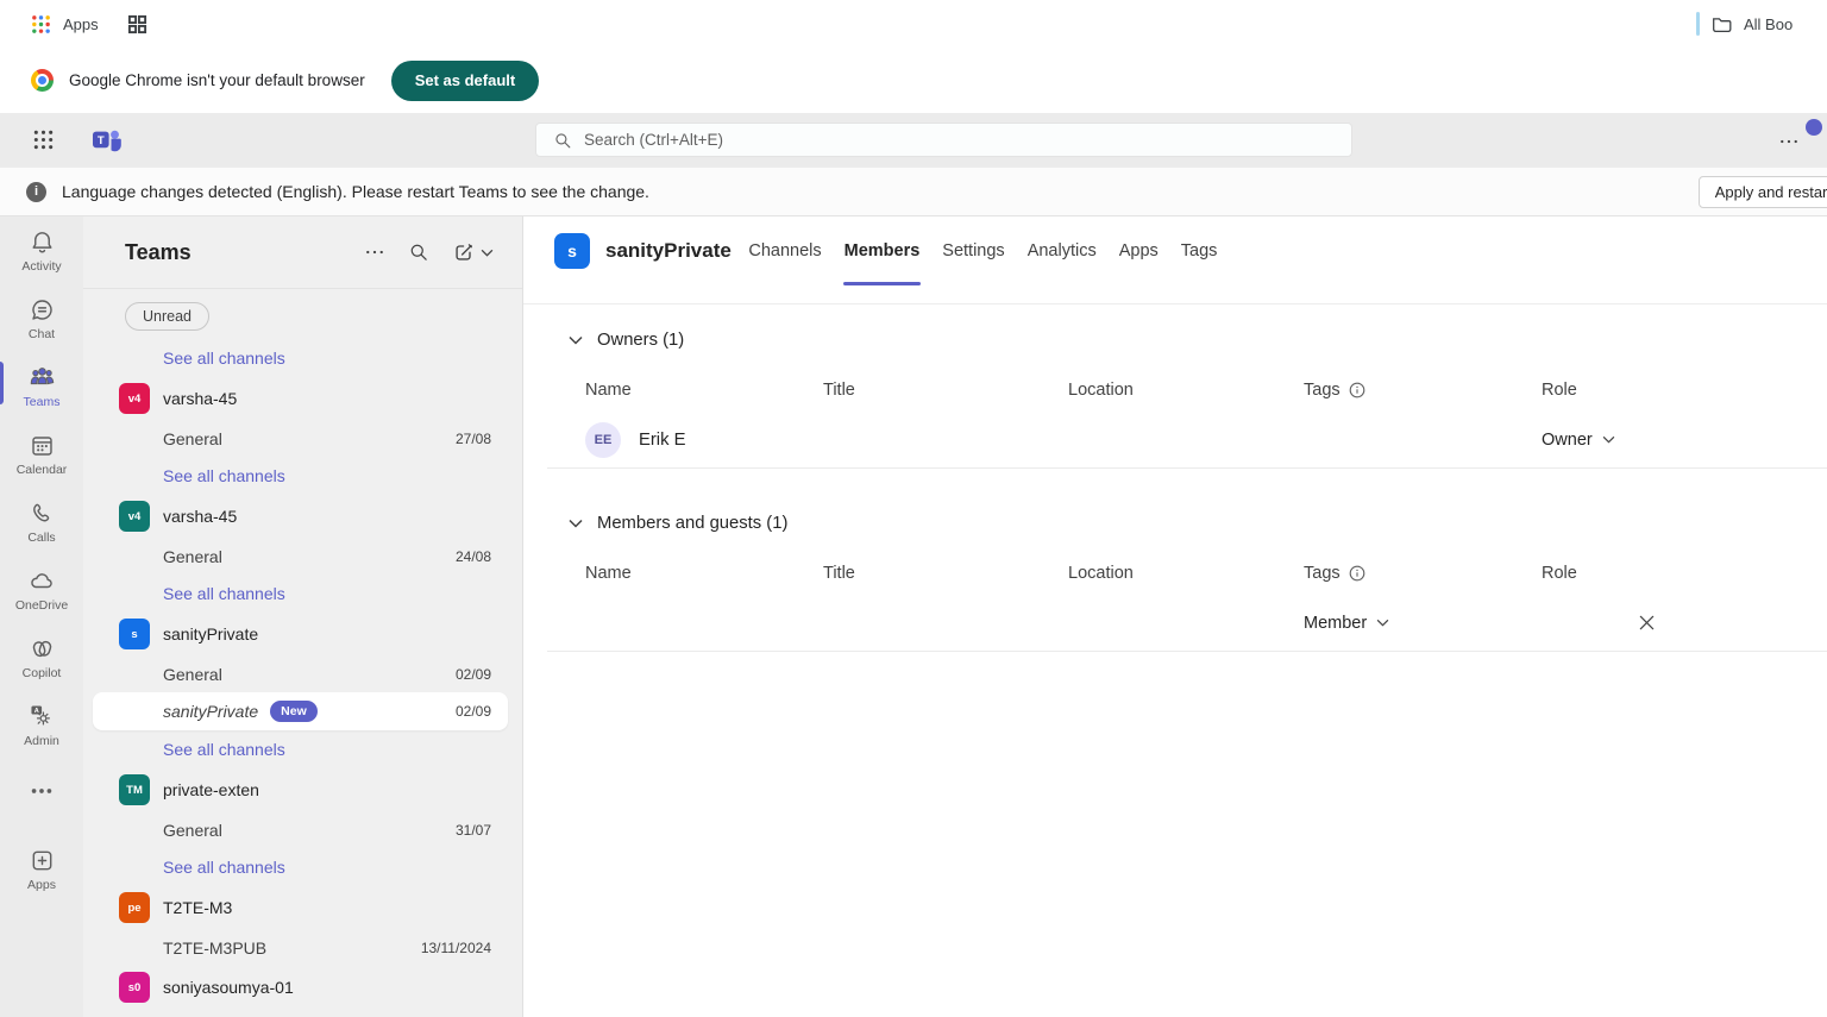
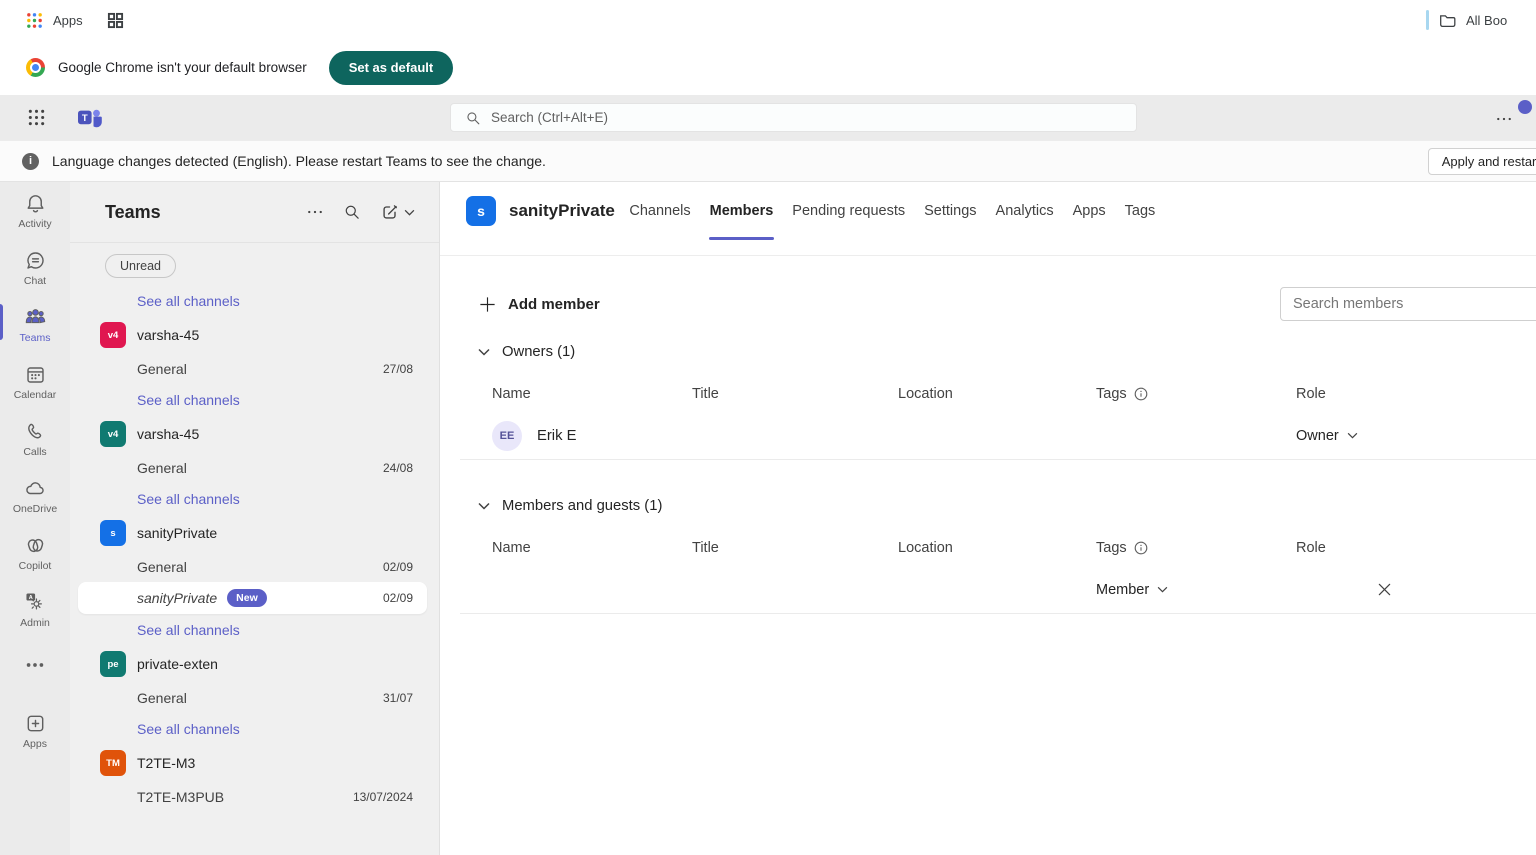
  Apps
  All Boo
  Google Chrome isn't your default browser
  Set as default
  T
  Search (Ctrl+Alt+E)
  i
  Language changes detected (English). Please restart Teams to see the change.
  Apply and restar
  Activity
  Chat
  Teams
  Calendar
  Calls
  OneDrive
  Copilot
  Admin
  Apps
  Teams
  Unread
  See all channels
  v4
  varsha-45
  General
  27/08
  See all channels
  v4
  varsha-45
  General
  24/08
  See all channels
  s
  sanityPrivate
  General
  02/09
  sanityPrivate
  New
  02/09
  See all channels
- TM
+ pe
  private-exten
  General
  31/07
  See all channels
- pe
+ TM
  T2TE-M3
  T2TE-M3PUB
- 13/11/2024
+ 13/07/2024
- s0
- soniyasoumya-01
  s
  sanityPrivate
  Channels
  Members
+ Pending requests
  Settings
  Analytics
  Apps
  Tags
+ Add member
+ Search members
  Owners (1)
  Name
  Title
  Location
  Tags
  Role
  EE
  Erik E
  Owner
  Members and guests (1)
  Name
  Title
  Location
  Tags
  Role
  Member
